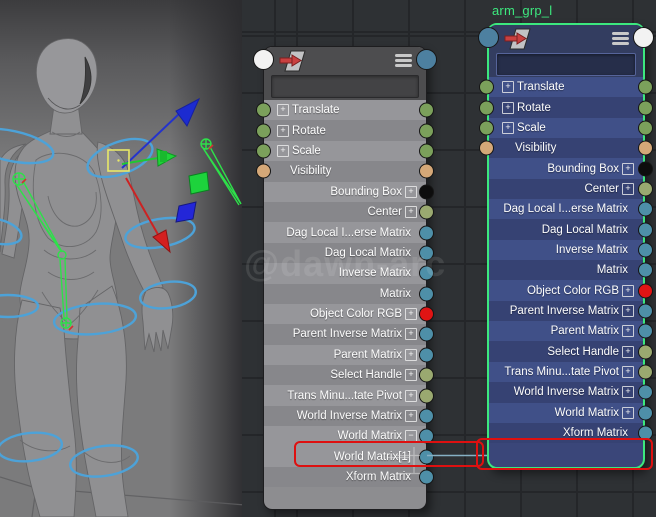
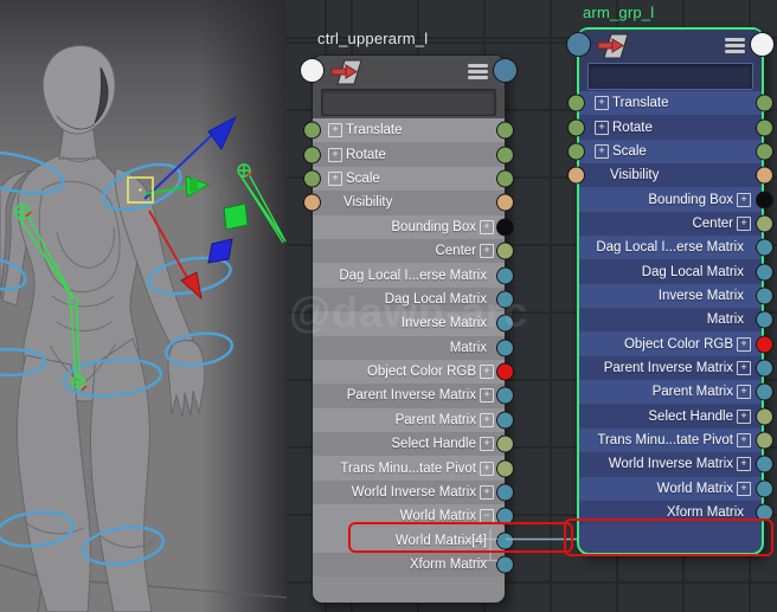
+ ctrl_upperarm_l
  +
  Translate
  +
  Rotate
  +
  Scale
  Visibility
  Bounding Box
  +
  Center
  +
  Dag Local I...erse Matrix
  Dag Local Matrix
  Inverse Matrix
  Matrix
  Object Color RGB
  +
  Parent Inverse Matrix
  +
  Parent Matrix
  +
  Select Handle
  +
  Trans Minu...tate Pivot
  +
  World Inverse Matrix
  +
  World Matrix
  −
- World Matrix[1]
+ World Matrix[4]
  Xform Matrix
  arm_grp_l
  +
  Translate
  +
  Rotate
  +
  Scale
  Visibility
  Bounding Box
  +
  Center
  +
  Dag Local I...erse Matrix
  Dag Local Matrix
  Inverse Matrix
  Matrix
  Object Color RGB
  +
  Parent Inverse Matrix
  +
  Parent Matrix
  +
  Select Handle
  +
  Trans Minu...tate Pivot
  +
  World Inverse Matrix
  +
  World Matrix
  +
  Xform Matrix
  @dawn-arc
